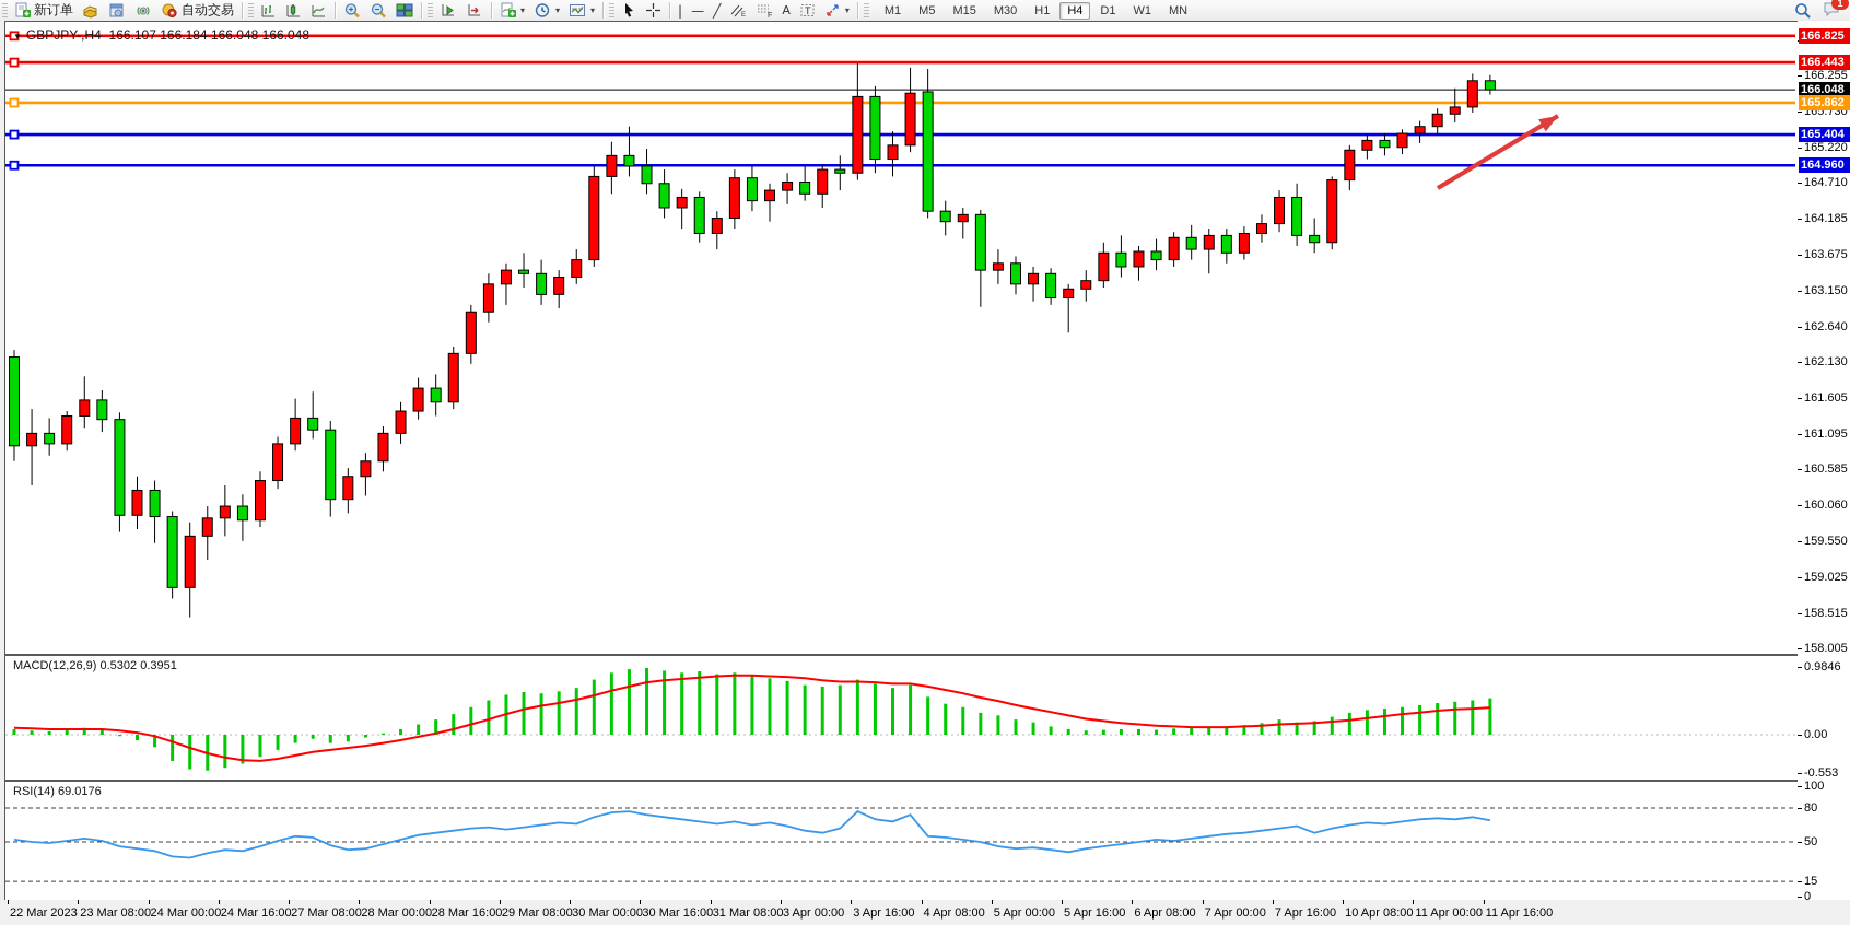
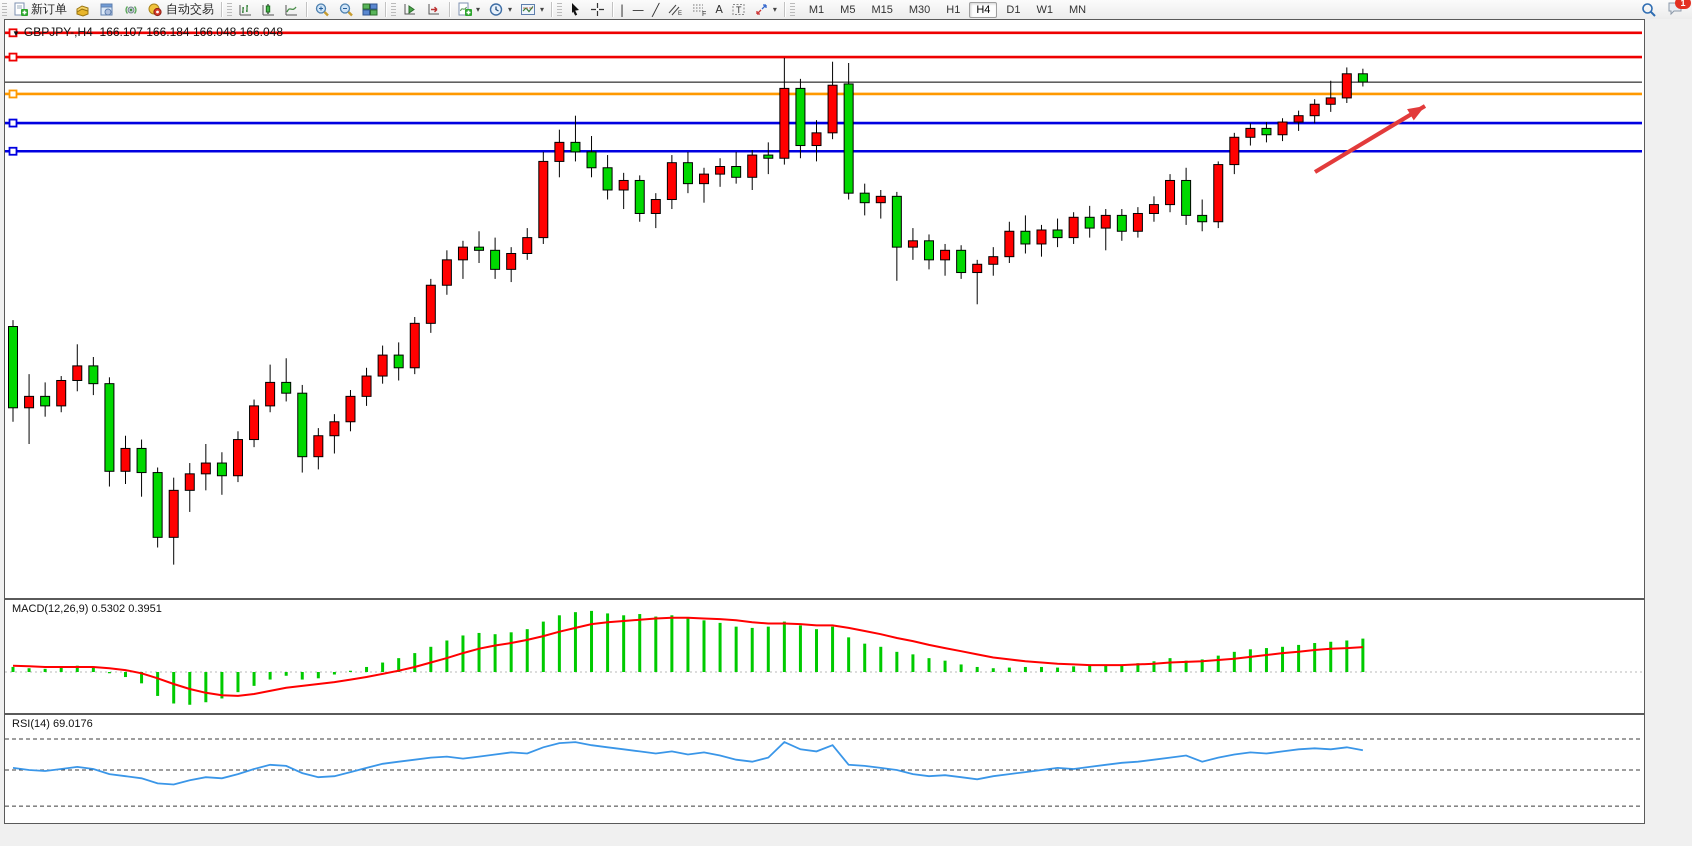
  新订单
  自动交易
  ▾
  ▾
  ▾
  |
  —
  ╱
  A
  T
  ▾
  M1
  M5
  M15
  M30
  H1
  H4
  D1
  W1
  MN
  1
  ▼ GBPJPY-,H4 166.107 166.184 166.048 166.048
  MACD(12,26,9) 0.5302 0.3951
  RSI(14) 69.0176
- 166.255
- 165.730
- 165.220
- 164.710
- 164.185
- 163.675
- 163.150
- 162.640
- 162.130
- 161.605
- 161.095
- 160.585
- 160.060
- 159.550
- 159.025
- 158.515
- 158.005
- 0.9846
- 0.00
- -0.553
- 100
- 80
- 50
- 15
- 0
- 166.825
- 166.443
- 166.048
- 165.862
- 165.404
- 164.960
- 22 Mar 2023
- 23 Mar 08:00
- 24 Mar 00:00
- 24 Mar 16:00
- 27 Mar 08:00
- 28 Mar 00:00
- 28 Mar 16:00
- 29 Mar 08:00
- 30 Mar 00:00
- 30 Mar 16:00
- 31 Mar 08:00
- 3 Apr 00:00
- 3 Apr 16:00
- 4 Apr 08:00
- 5 Apr 00:00
- 5 Apr 16:00
- 6 Apr 08:00
- 7 Apr 00:00
- 7 Apr 16:00
- 10 Apr 08:00
- 11 Apr 00:00
- 11 Apr 16:00
